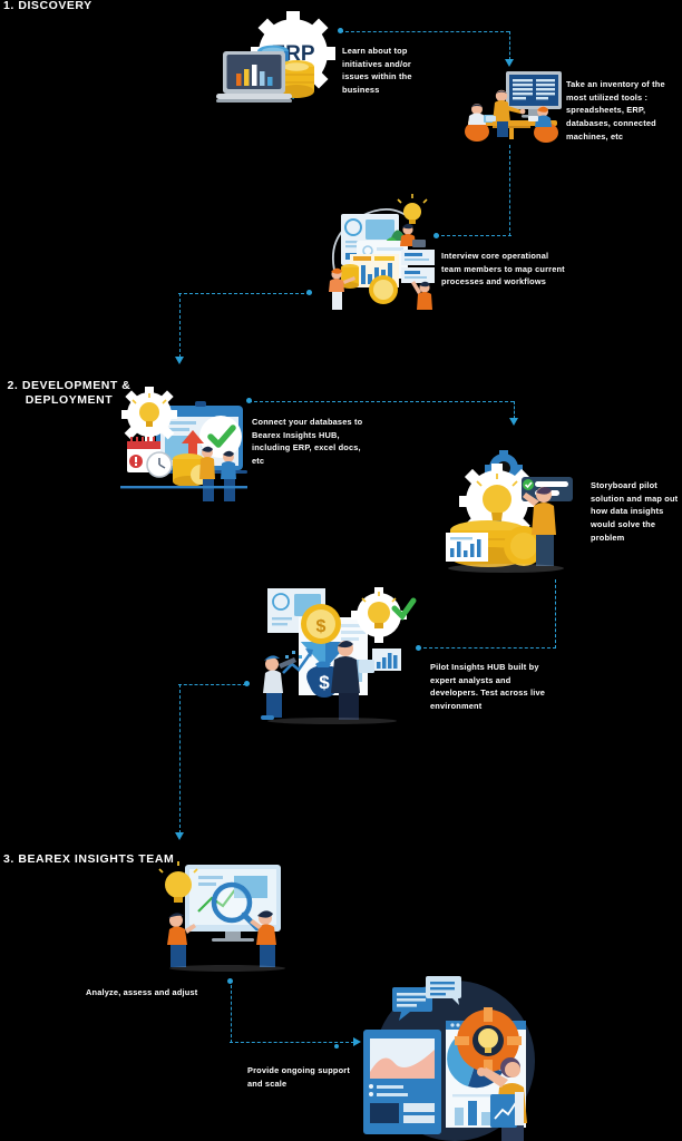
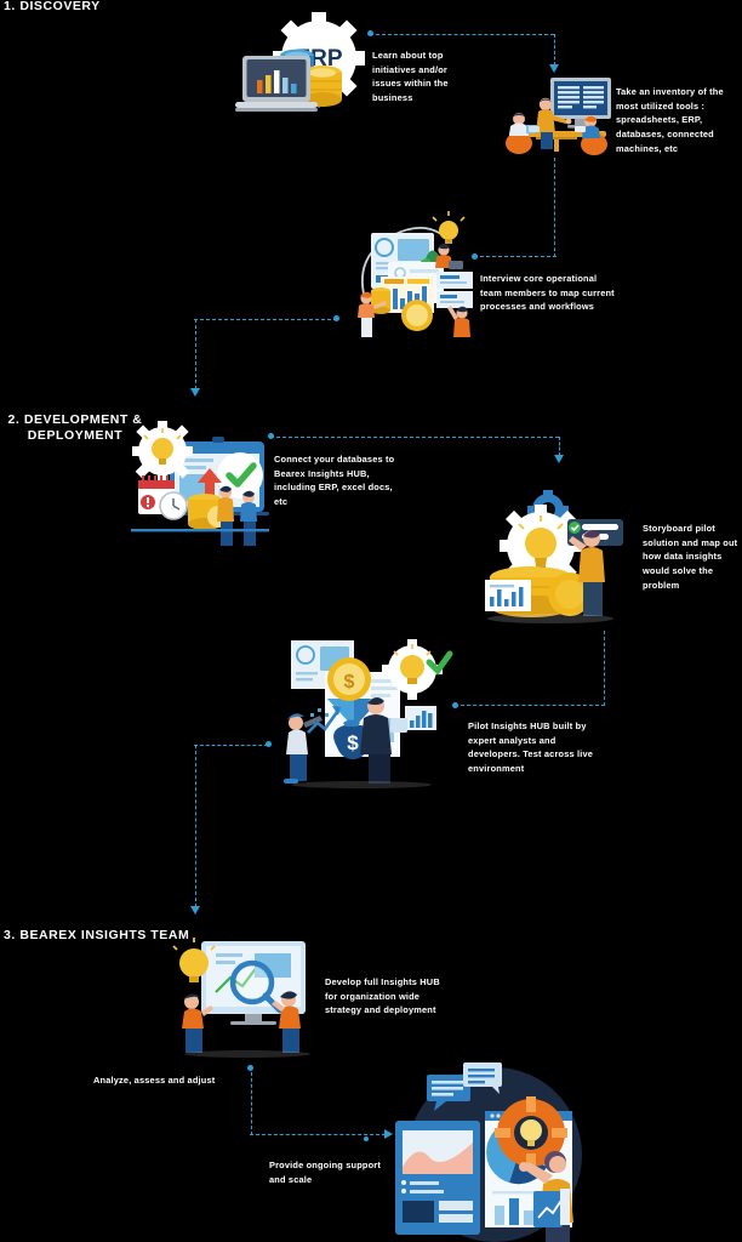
  1. DISCOVERY
  2. DEVELOPMENT &
  DEPLOYMENT
  3. BEAREX INSIGHTS TEAM
  Learn about top initiatives and/or issues within the business
  Take an inventory of the most utilized tools : spreadsheets, ERP, databases, connected machines, etc
  Interview core operational team members to map current processes and workflows
  Connect your databases to Bearex Insights HUB, including ERP, excel docs, etc
  Storyboard pilot solution and map out how data insights would solve the problem
  Pilot Insights HUB built by expert analysts and developers. Test across live environment
+ Develop full Insights HUB for organization wide strategy and deployment
  Analyze, assess and adjust
  Provide ongoing support and scale
  $
  $
